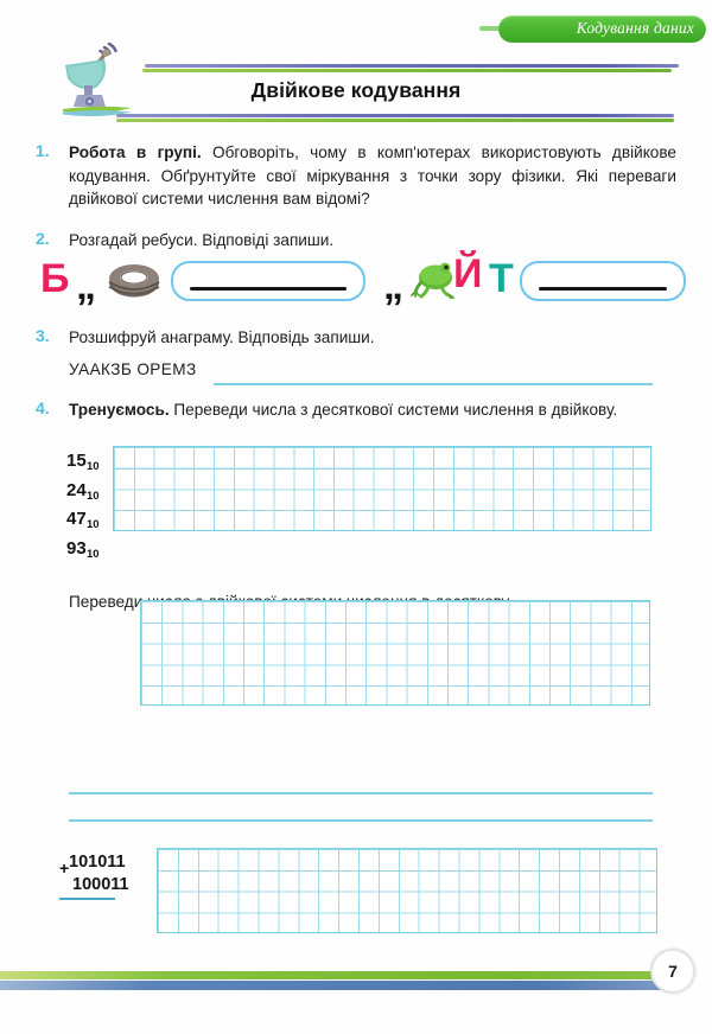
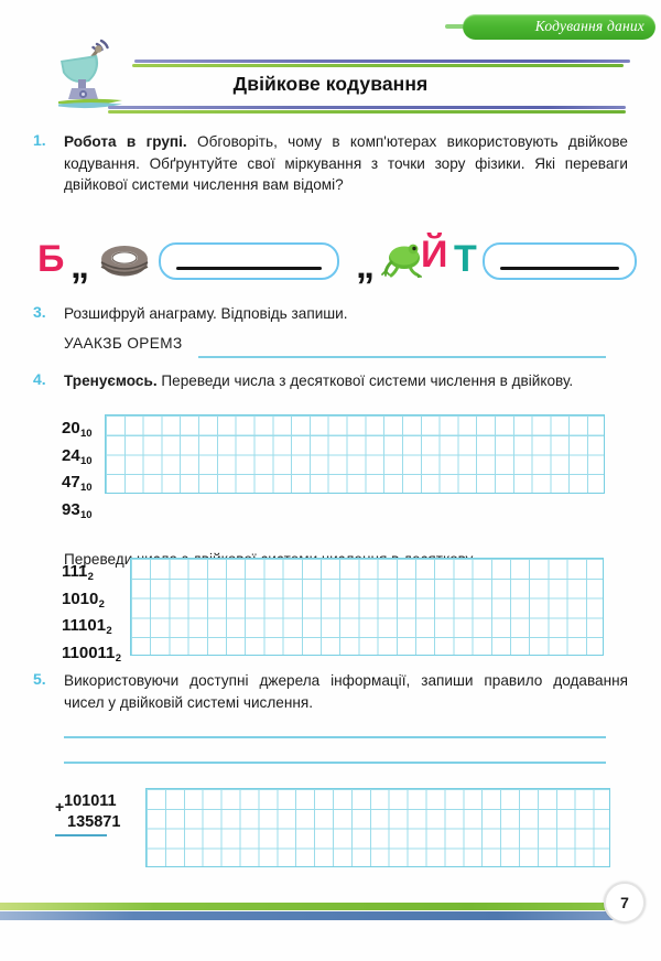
  Кодування даних
  Двійкове кодування
  1.
  Робота в групі. Обговоріть, чому в комп'ютерах використовують двійкове кодування. Обґрунтуйте свої міркування з точки зору фізики. Які переваги двійкової системи числення вам відомі?
- 2.
- Розгадай ребуси. Відповіді запиши.
  Б
  „
  „
  Й
  Т
  3.
  Розшифруй анаграму. Відповідь запиши.
  УААКЗБ ОРЕМЗ
  4.
  Тренуємось. Переведи числа з десяткової системи числення в двійкову.
- 1510
+ 2010
  2410
  4710
  9310
+ 1112
+ 10102
+ 111012
+ 1100112
+ 5.
+ Використовуючи доступні джерела інформації, запиши правило додавання чисел у двійковій системі числення.
  +
  101011
- 100011
+ 135871
  7
